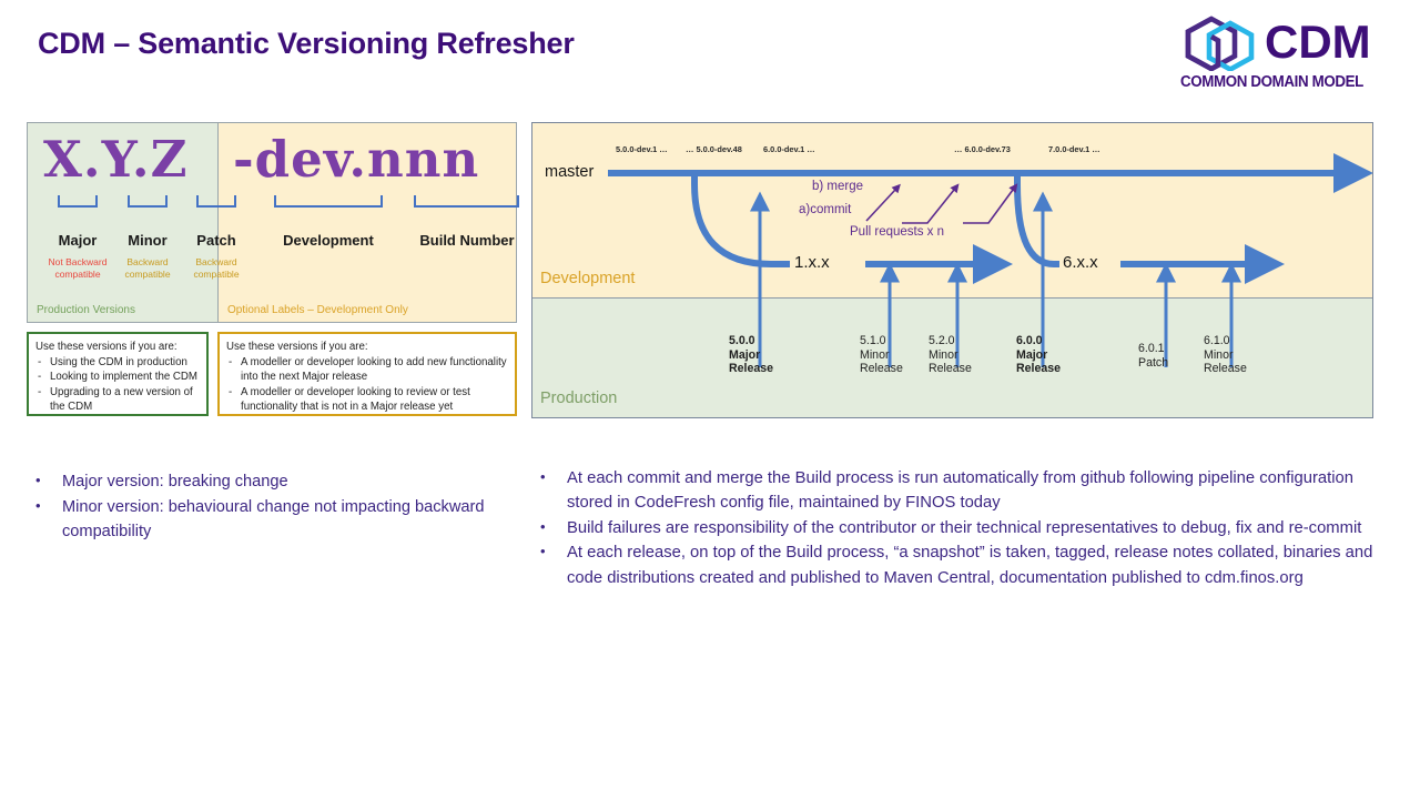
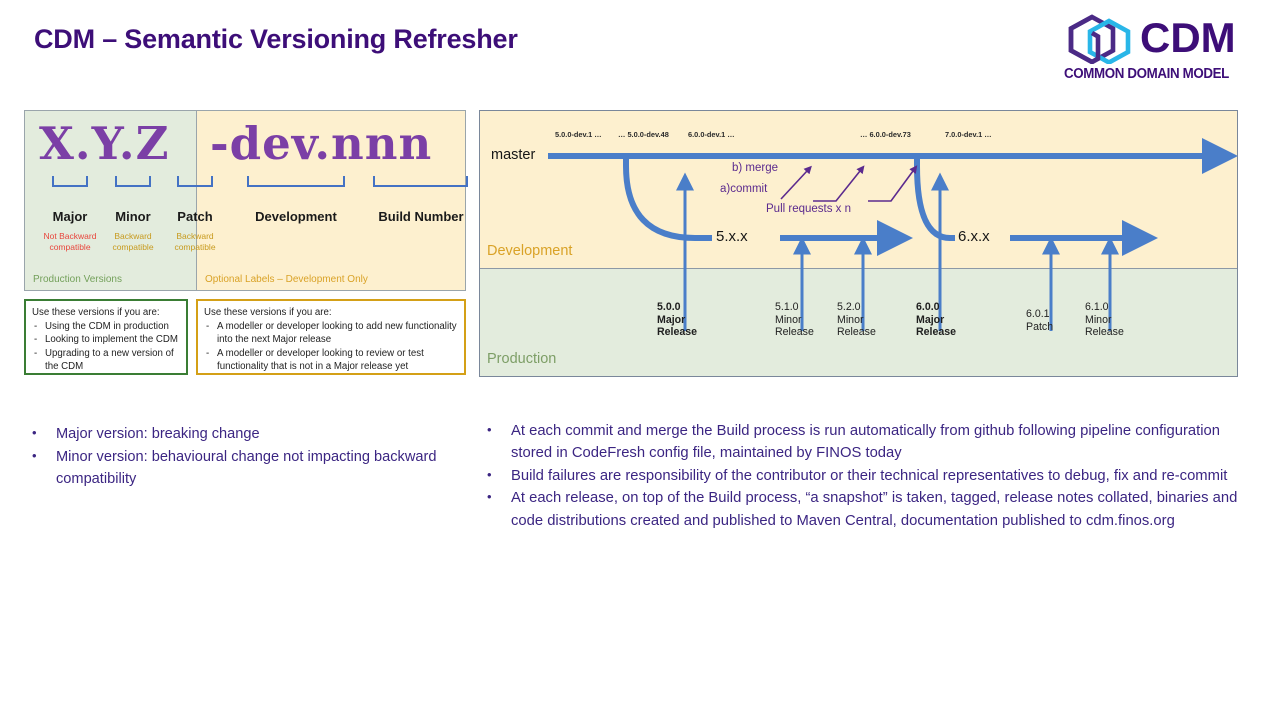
  CDM – Semantic Versioning Refresher
  CDM
  COMMON DOMAIN MODEL
  X.Y.Z
  -dev.nnn
  Major
  Minor
  Patch
  Development
  Build Number
  Not Backward compatible
  Backward compatible
  Backward compatible
  Production Versions
  Optional Labels – Development Only
  Use these versions if you are:
  Using the CDM in production
  Looking to implement the CDM
  Upgrading to a new version of the CDM
  Use these versions if you are:
  A modeller or developer looking to add new functionality into the next Major release
  A modeller or developer looking to review or test functionality that is not in a Major release yet
  master
  5.0.0-dev.1 …
  … 5.0.0-dev.48
  6.0.0-dev.1 …
  … 6.0.0-dev.73
  7.0.0-dev.1 …
- 1.x.x
+ 5.x.x
  6.x.x
  b) merge
  a)commit
  Pull requests x n
  5.0.0
  Major
  Release
  5.1.0
  Minor
  Release
  5.2.0
  Minor
  Release
  6.0.0
  Major
  Release
  6.0.1
  Patch
  6.1.0
  Minor
  Release
  Development
  Production
  Major version: breaking change
  Minor version: behavioural change not impacting backward compatibility
  At each commit and merge the Build process is run automatically from github following pipeline configuration stored in CodeFresh config file, maintained by FINOS today
  Build failures are responsibility of the contributor or their technical representatives to debug, fix and re-commit
  At each release, on top of the Build process, “a snapshot” is taken, tagged, release notes collated, binaries and code distributions created and published to Maven Central, documentation published to cdm.finos.org
